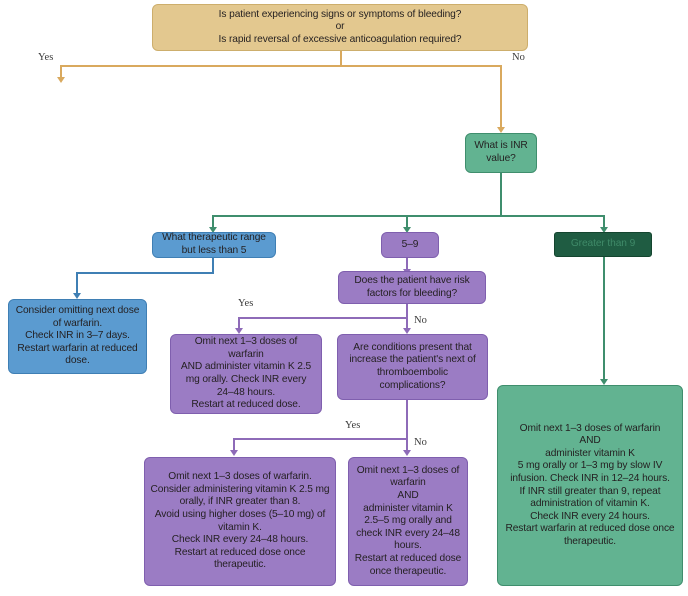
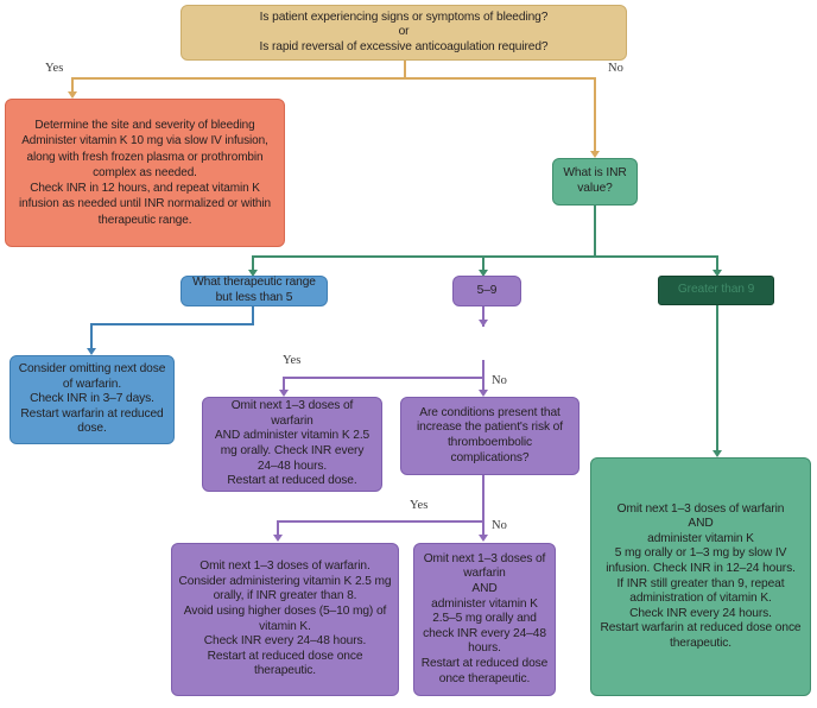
  Yes
  No
  Yes
  No
  Yes
  No
  Is patient experiencing signs or symptoms of bleeding?
  or
  Is rapid reversal of excessive anticoagulation required?
+ Determine the site and severity of bleeding
+ Administer vitamin K 10 mg via slow IV infusion, along with fresh frozen plasma or prothrombin complex as needed.
+ Check INR in 12 hours, and repeat vitamin K infusion as needed until INR normalized or within therapeutic range.
  What is INR value?
  What therapeutic range but less than 5
  5–9
  Greater than 9
  Consider omitting next dose of warfarin.
  Check INR in 3–7 days.
  Restart warfarin at reduced dose.
- Does the patient have risk factors for bleeding?
  Omit next 1–3 doses of warfarin
  AND administer vitamin K 2.5 mg orally. Check INR every 24–48 hours.
  Restart at reduced dose.
- Are conditions present that increase the patient's next of thromboembolic complications?
+ Are conditions present that increase the patient's risk of thromboembolic complications?
  Omit next 1–3 doses of warfarin. Consider administering vitamin K 2.5 mg orally, if INR greater than 8.
  Avoid using higher doses (5–10 mg) of vitamin K.
  Check INR every 24–48 hours.
  Restart at reduced dose once therapeutic.
  Omit next 1–3 doses of warfarin
  AND
  administer vitamin K
  2.5–5 mg orally and check INR every 24–48 hours.
  Restart at reduced dose once therapeutic.
  Omit next 1–3 doses of warfarin
  AND
  administer vitamin K
  5 mg orally or 1–3 mg by slow IV infusion. Check INR in 12–24 hours.
  If INR still greater than 9, repeat administration of vitamin K.
  Check INR every 24 hours.
  Restart warfarin at reduced dose once therapeutic.
